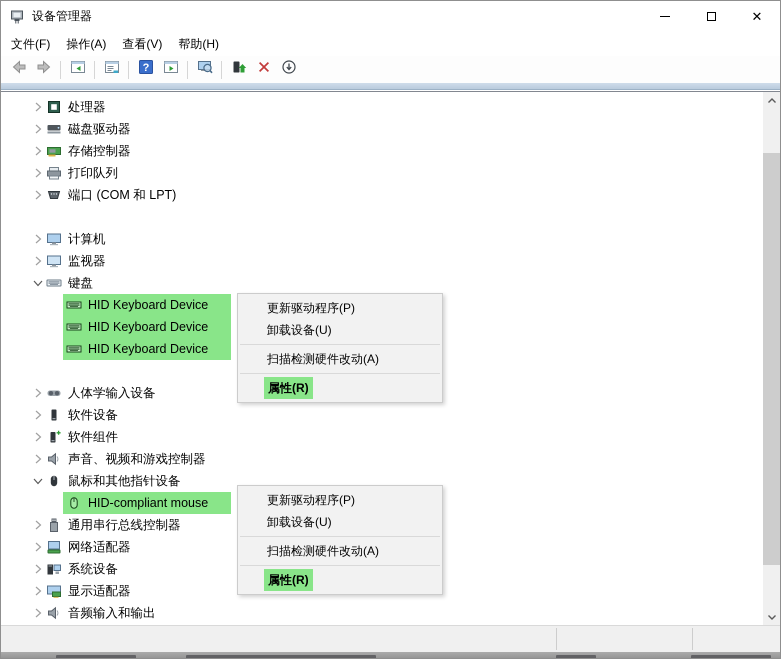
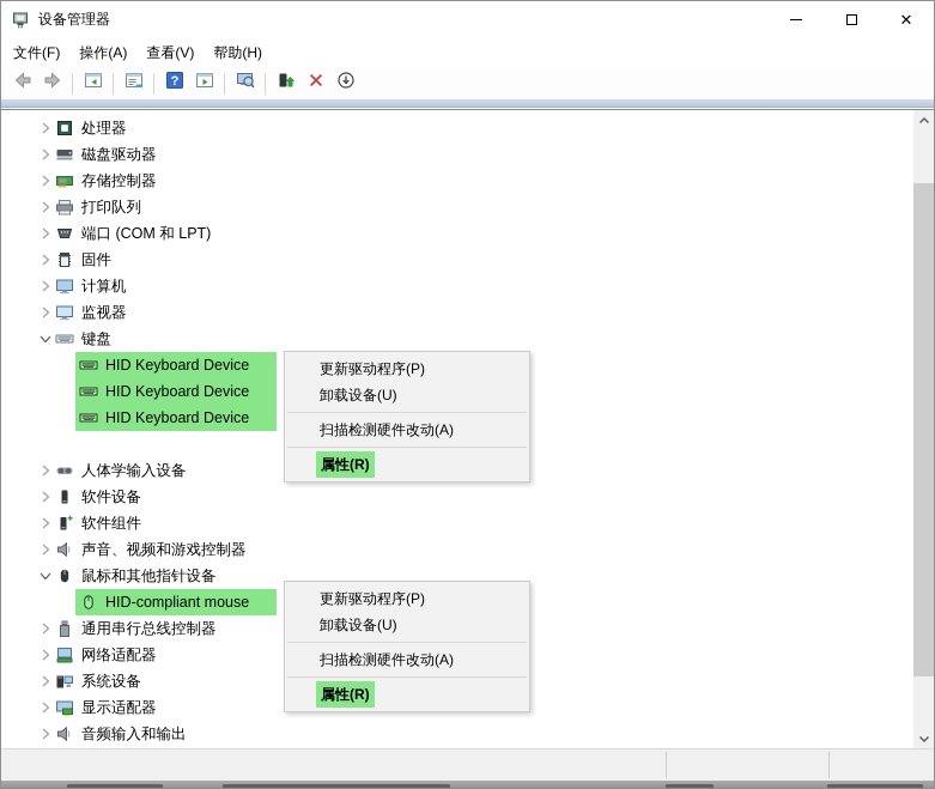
  设备管理器
  ✕
  文件(F)
  操作(A)
  查看(V)
  帮助(H)
  ?
  处理器
  磁盘驱动器
  存储控制器
  打印队列
  端口 (COM 和 LPT)
+ 固件
  计算机
  监视器
  键盘
  HID Keyboard Device
  HID Keyboard Device
  HID Keyboard Device
  人体学输入设备
  软件设备
  软件组件
  声音、视频和游戏控制器
  鼠标和其他指针设备
  HID-compliant mouse
  通用串行总线控制器
  网络适配器
  系统设备
  显示适配器
  音频输入和输出
  更新驱动程序(P)
  卸载设备(U)
  扫描检测硬件改动(A)
  属性(R)
  更新驱动程序(P)
  卸载设备(U)
  扫描检测硬件改动(A)
  属性(R)
